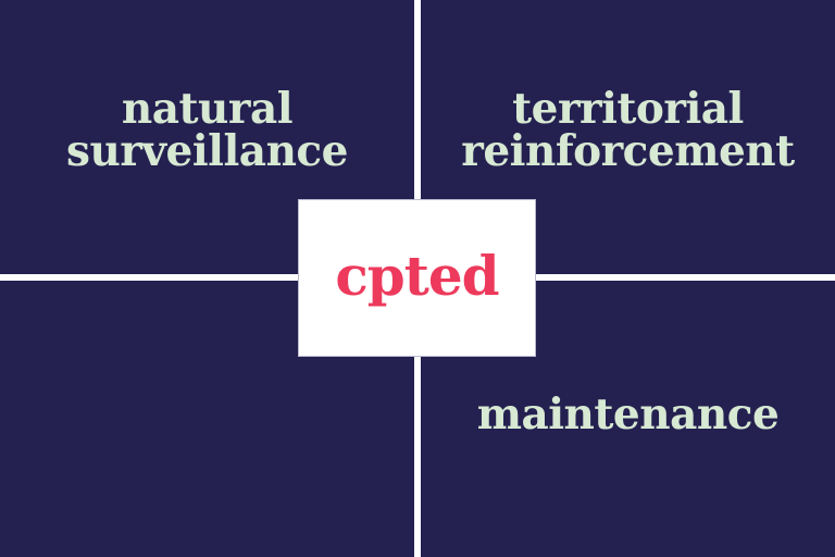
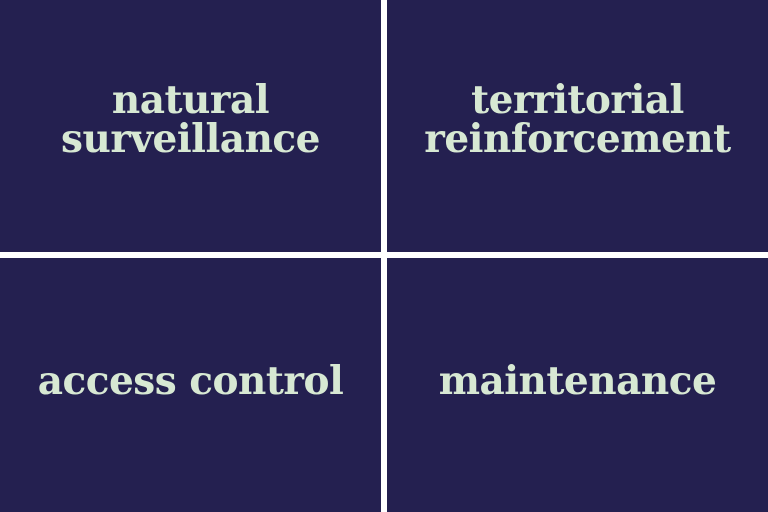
  natural surveillance
  territorial reinforcement
+ access control
  maintenance
- cpted
